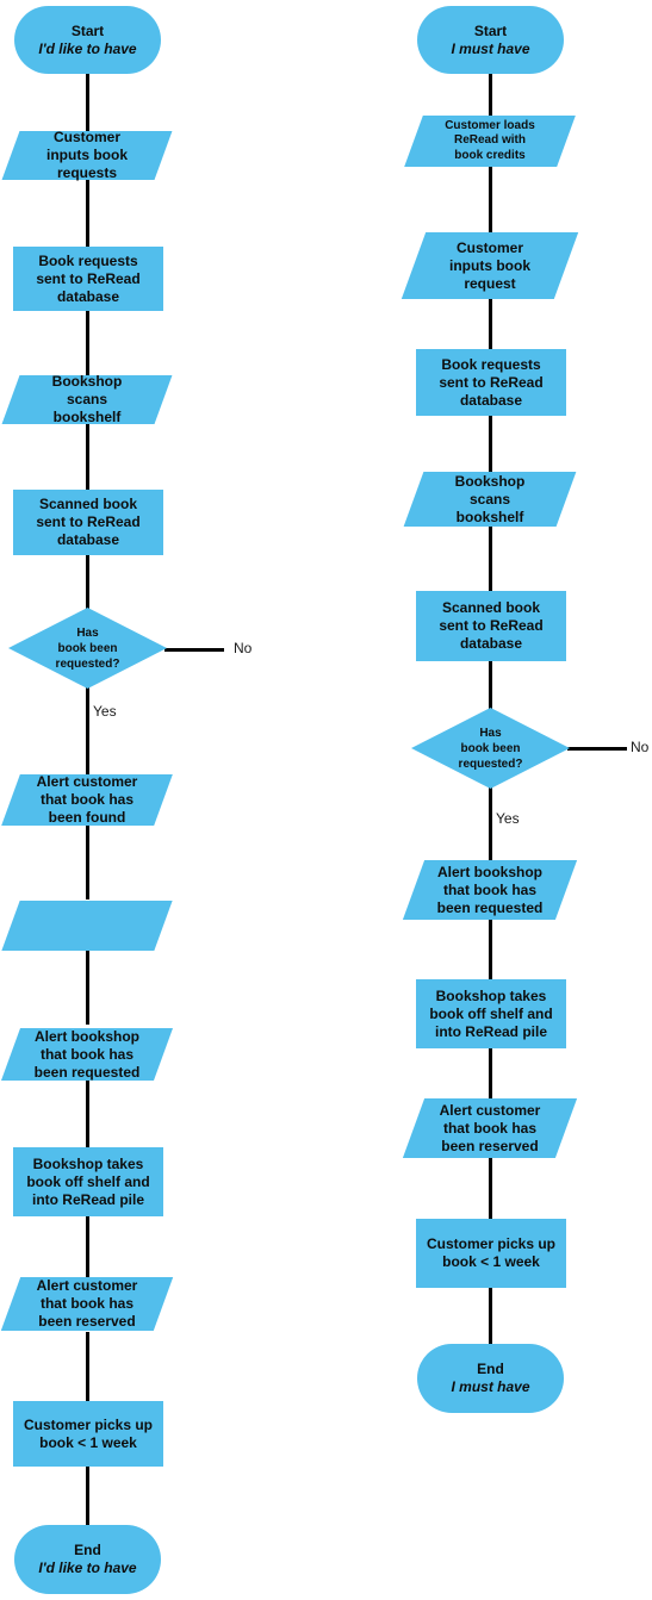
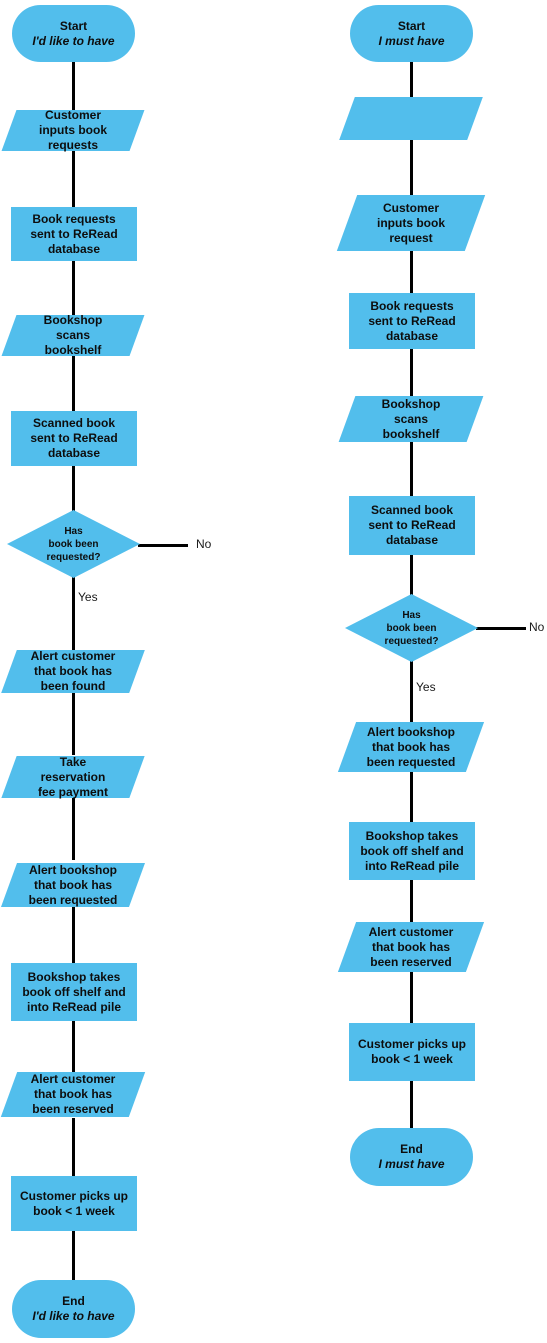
  No
  Yes
  Start
  I'd like to have
  Customer
  inputs book
  requests
  Book requests
  sent to ReRead
  database
  Bookshop
  scans
  bookshelf
  Scanned book
  sent to ReRead
  database
  Has
  book been
  requested?
  Alert customer
  that book has
  been found
+ Take
+ reservation
+ fee payment
  Alert bookshop
  that book has
  been requested
  Bookshop takes
  book off shelf and
  into ReRead pile
  Alert customer
  that book has
  been reserved
  Customer picks up
  book < 1 week
  End
  I'd like to have
  No
  Yes
  Start
  I must have
- Customer loads
- ReRead with
- book credits
  Customer
  inputs book
  request
  Book requests
  sent to ReRead
  database
  Bookshop
  scans
  bookshelf
  Scanned book
  sent to ReRead
  database
  Has
  book been
  requested?
  Alert bookshop
  that book has
  been requested
  Bookshop takes
  book off shelf and
  into ReRead pile
  Alert customer
  that book has
  been reserved
  Customer picks up
  book < 1 week
  End
  I must have
